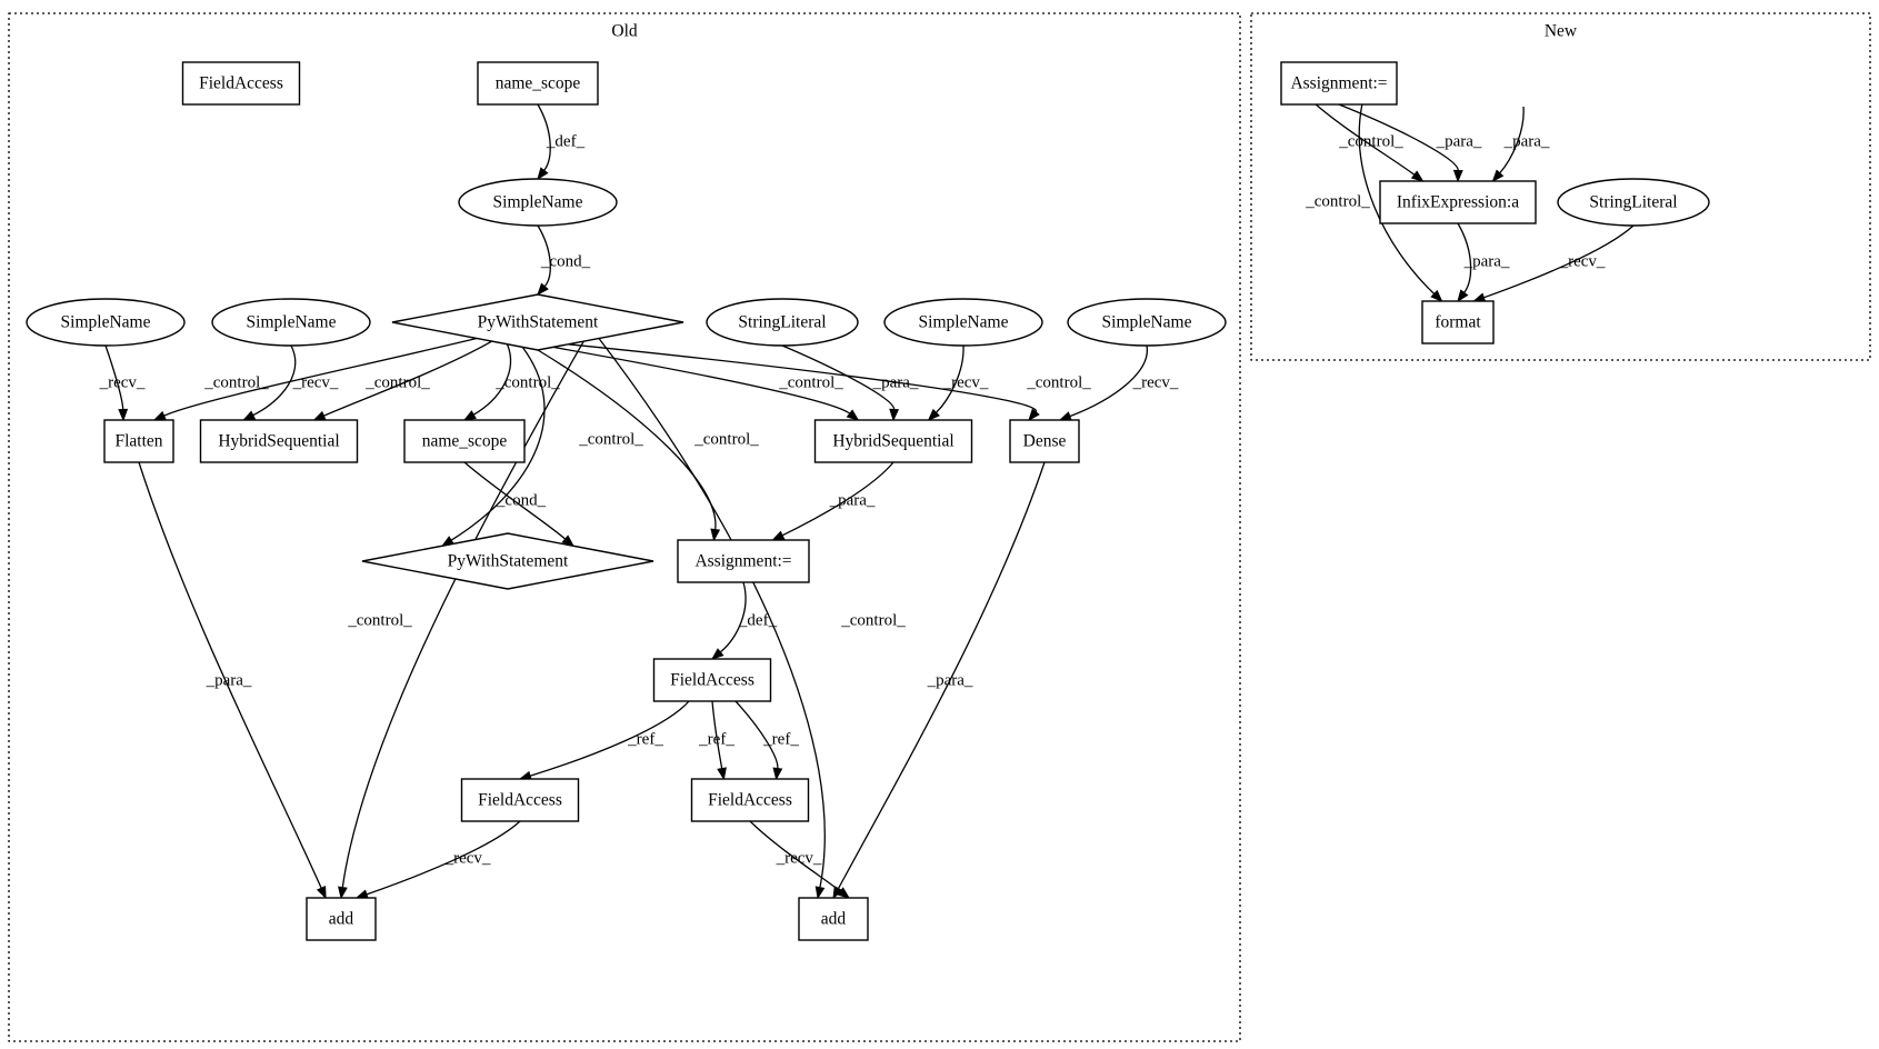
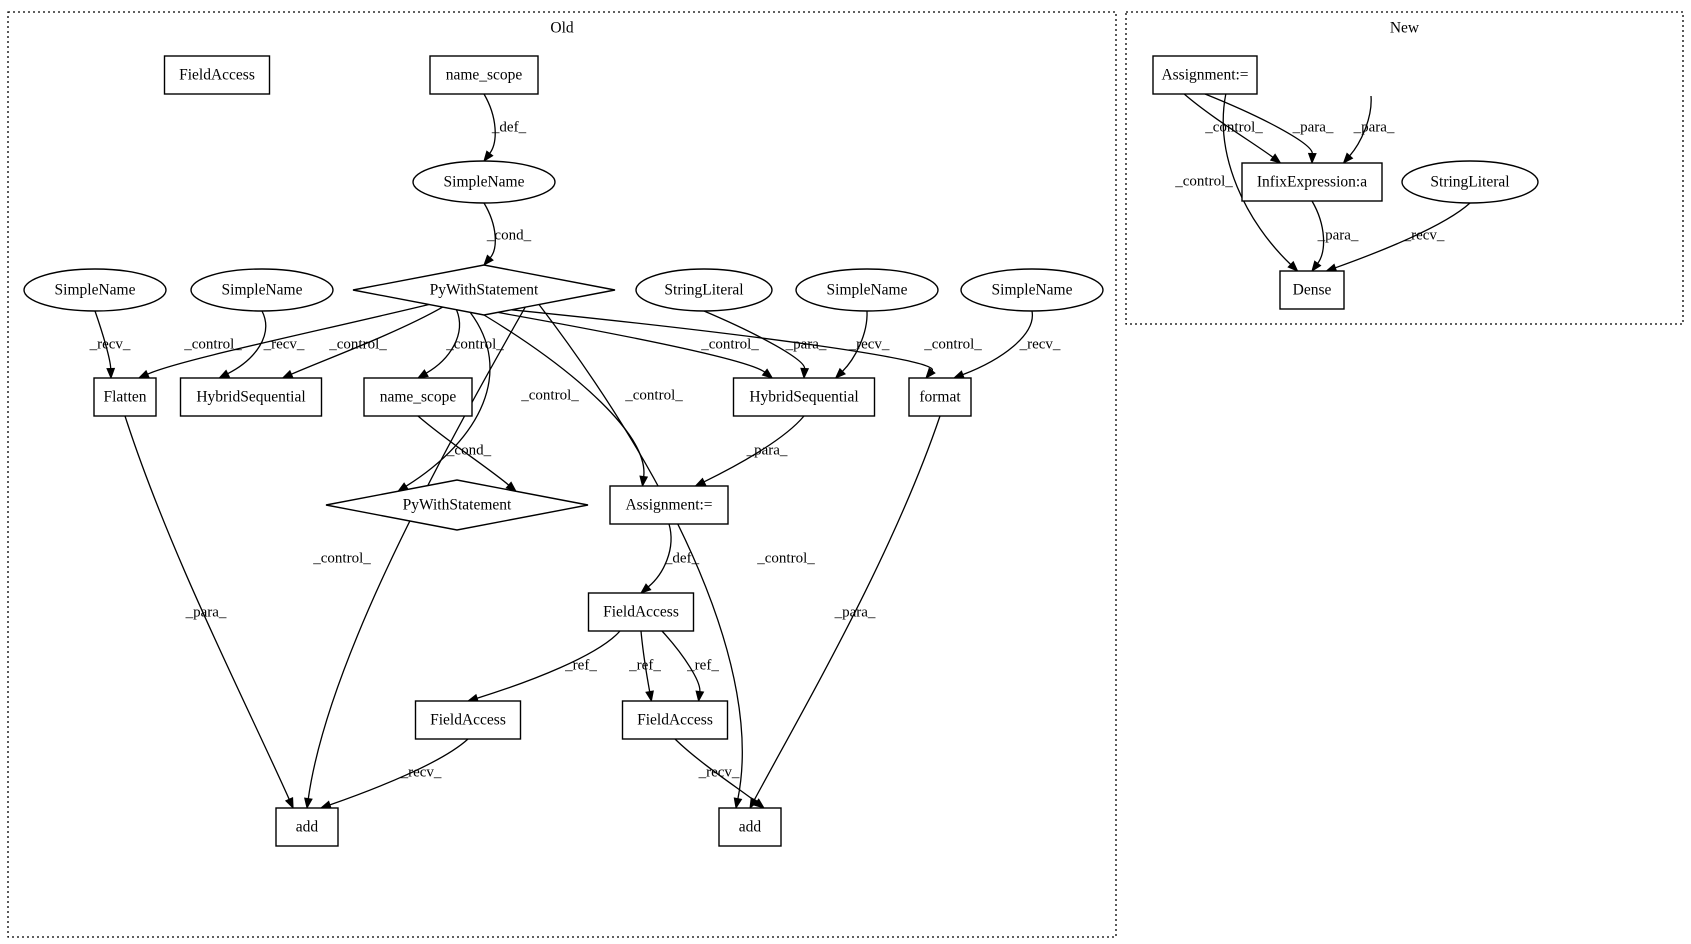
  Old
  New
  _def_
  _cond_
  _recv_
  _control_
  _recv_
  _control_
  _control_
  _control_
  _control_
  _control_
  _paa_
  _recv_
  _control_
  _recv_
  _cond_
  _para_
  _def_
  _ref_
  _ref_
  _ref_
  _para_
  _control_
  _recv_
  _control_
  _para_
  _recv_
  _cntrol_
  _para_
  _para_
  _control_
  _para_
  _recv_
  FieldAccess
  name_scope
  SimpleName
  SimpleName
  SimpleName
  PyWithStatement
  StringLiteral
  SimpleName
  SimpleName
  Flatten
  HybridSequential
  name_scope
  HybridSequential
- Dense
+ format
  PyWithStatement
  Assignment:=
  FieldAccess
  FieldAccess
  FieldAccess
  add
  add
  Assignment:=
  InfixExpression:a
  StringLiteral
- format
+ Dense
